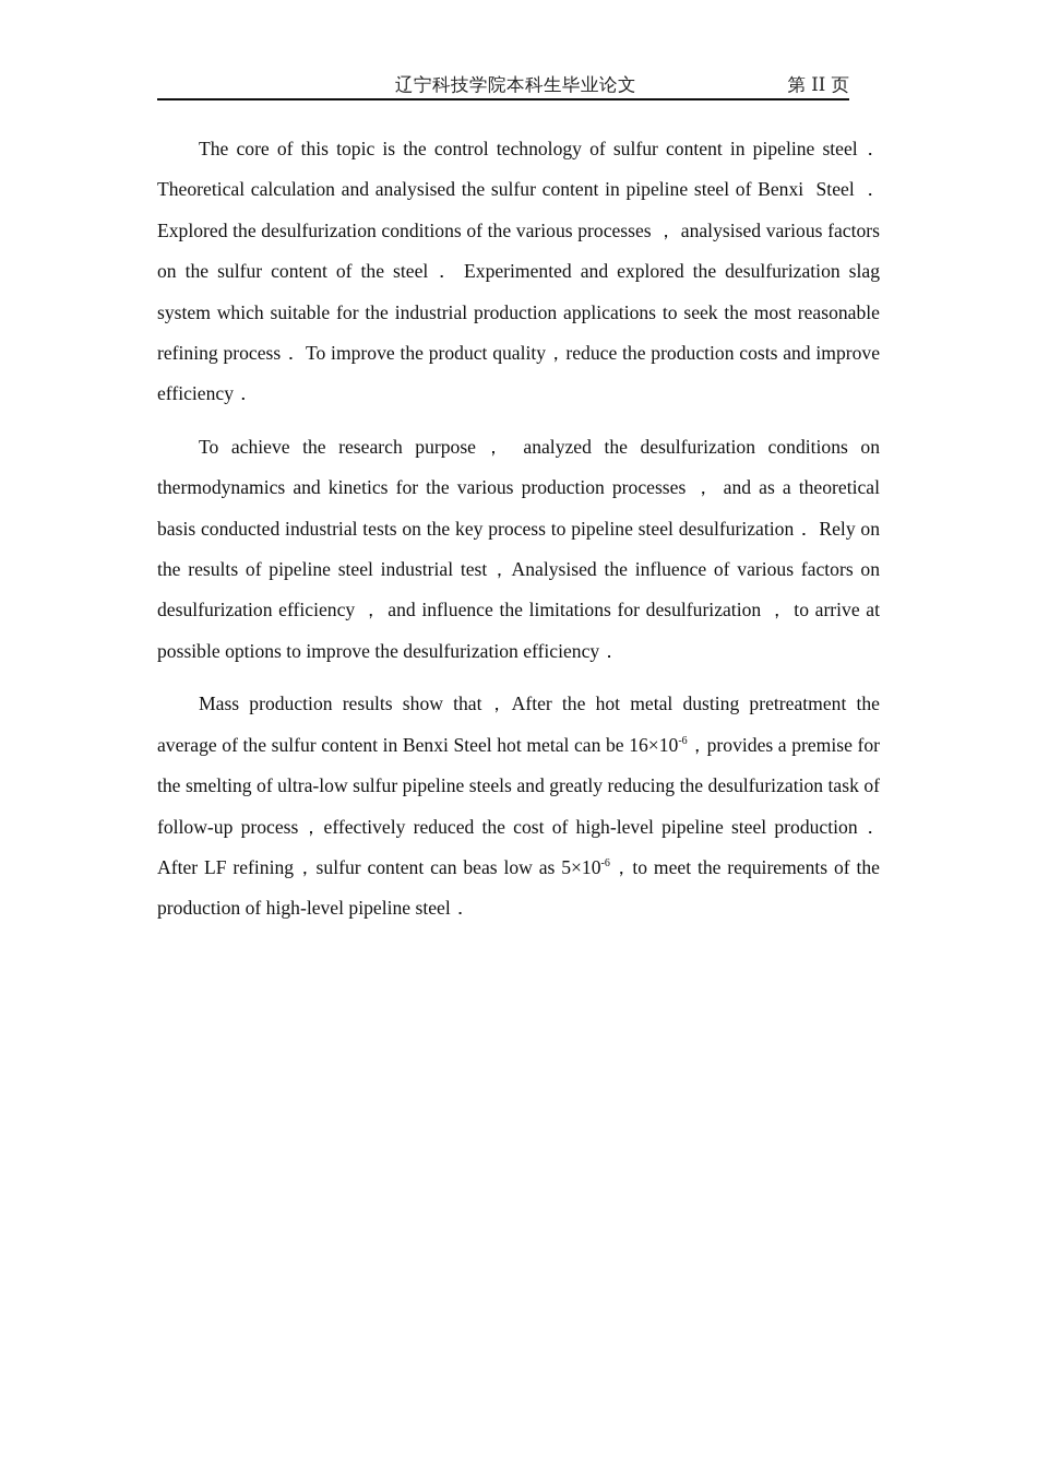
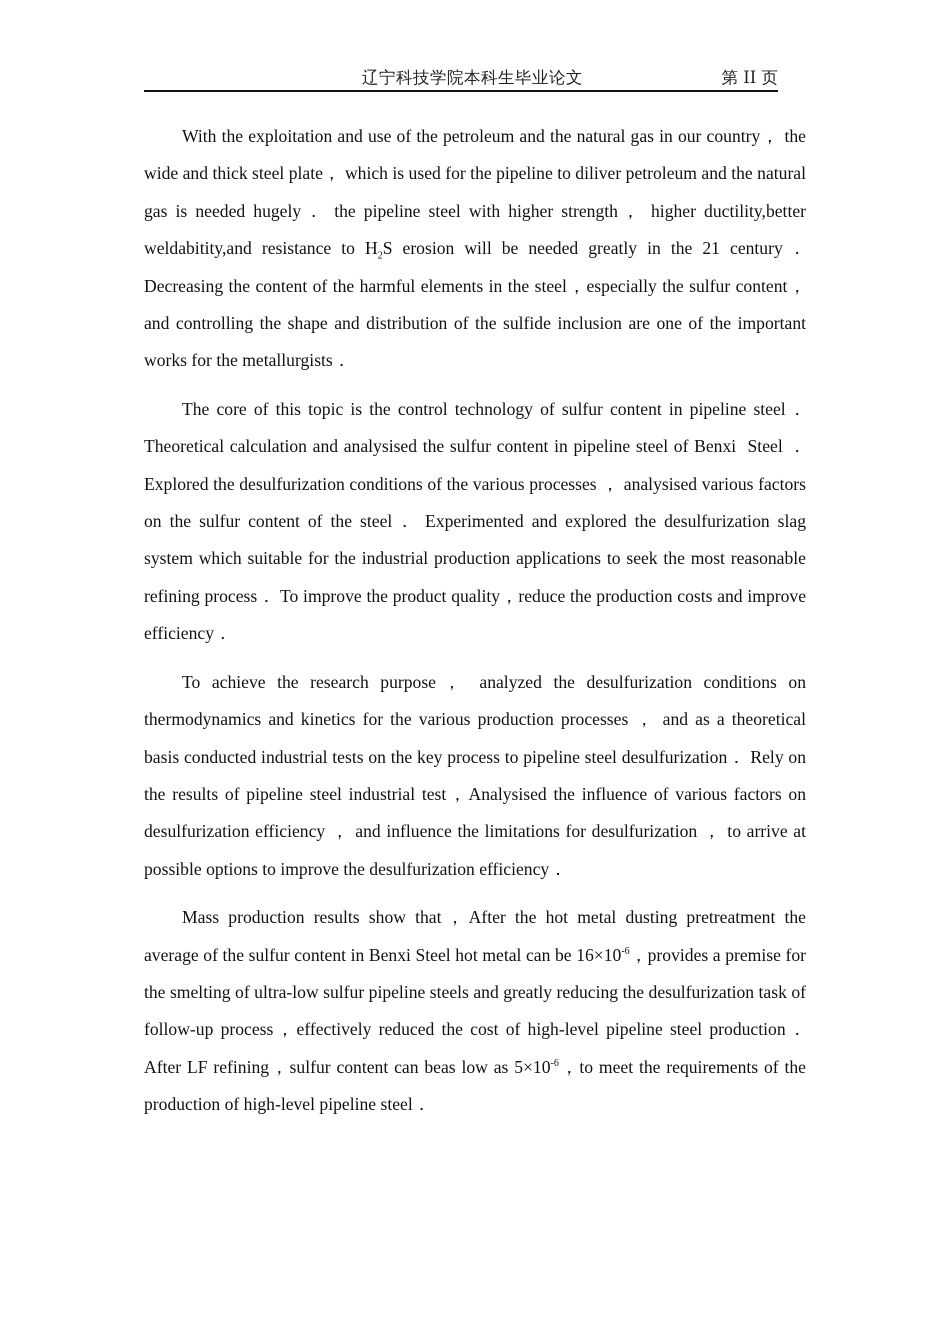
  辽宁科技学院本科生毕业论文
  第 II 页
+ With the exploitation and use of the petroleum and the natural gas in our country， the wide and thick steel plate， which is used for the pipeline to diliver petroleum and the natural gas is needed hugely． the pipeline steel with higher strength， higher ductility,better weldabitity,and resistance to H2S erosion will be needed greatly in the 21 century． Decreasing the content of the harmful elements in the steel，especially the sulfur content，and controlling the shape and distribution of the sulfide inclusion are one of the important works for the metallurgists．
  The core of this topic is the control technology of sulfur content in pipeline steel． Theoretical calculation and analysised the sulfur content in pipeline steel of Benxi Steel ． Explored the desulfurization conditions of the various processes ， analysised various factors on the sulfur content of the steel． Experimented and explored the desulfurization slag system which suitable for the industrial production applications to seek the most reasonable refining process． To improve the product quality，reduce the production costs and improve efficiency．
  To achieve the research purpose， analyzed the desulfurization conditions on thermodynamics and kinetics for the various production processes ， and as a theoretical basis conducted industrial tests on the key process to pipeline steel desulfurization． Rely on the results of pipeline steel industrial test，Analysised the influence of various factors on desulfurization efficiency ， and influence the limitations for desulfurization ， to arrive at possible options to improve the desulfurization efficiency．
  Mass production results show that，After the hot metal dusting pretreatment the average of the sulfur content in Benxi Steel hot metal can be 16×10-6，provides a premise for the smelting of ultra-low sulfur pipeline steels and greatly reducing the desulfurization task of follow-up process，effectively reduced the cost of high-level pipeline steel production． After LF refining，sulfur content can beas low as 5×10-6，to meet the requirements of the production of high-level pipeline steel．
